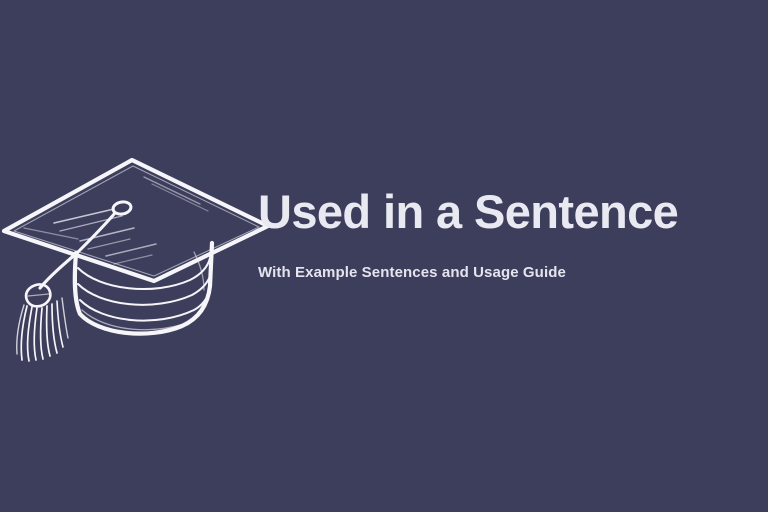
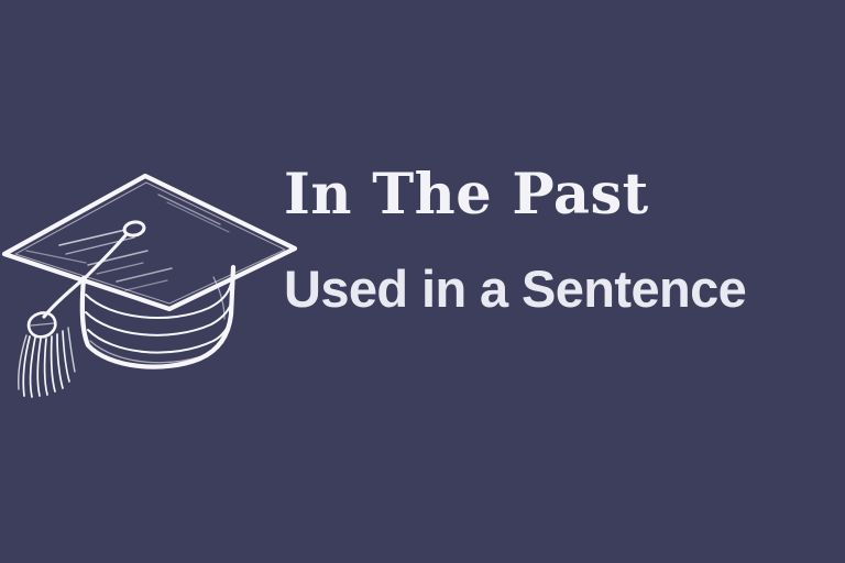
+ In The Past
  Used in a Sentence
- With Example Sentences and Usage Guide
